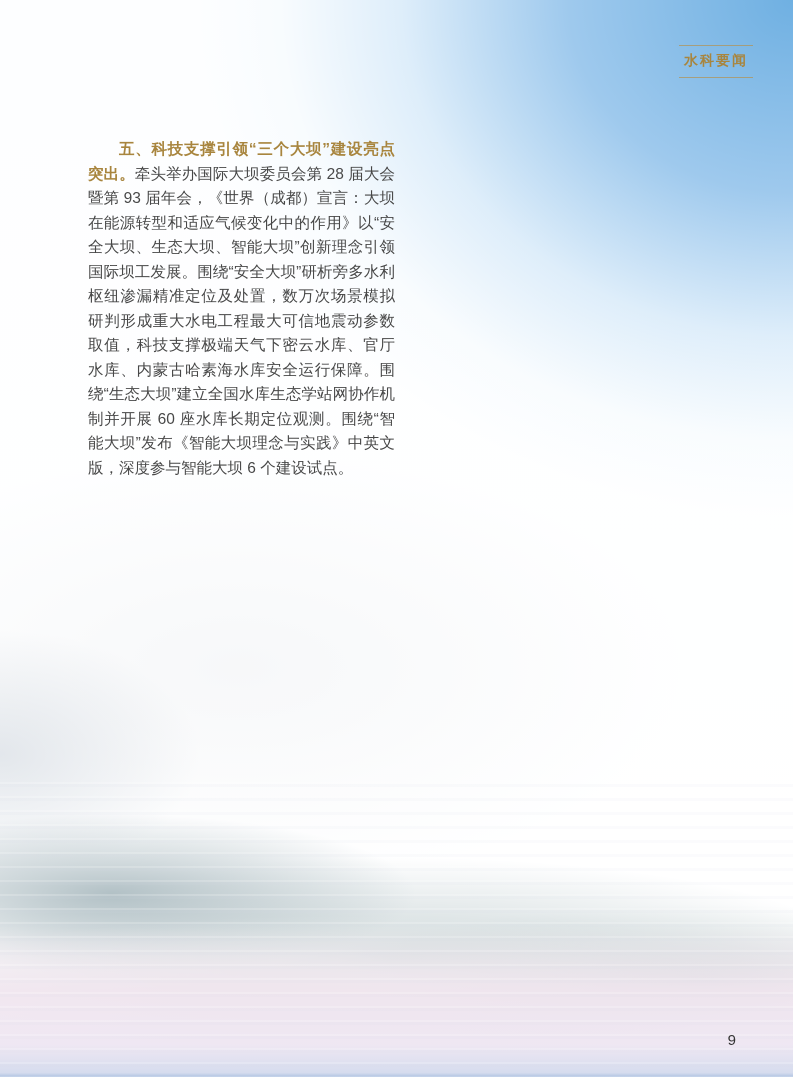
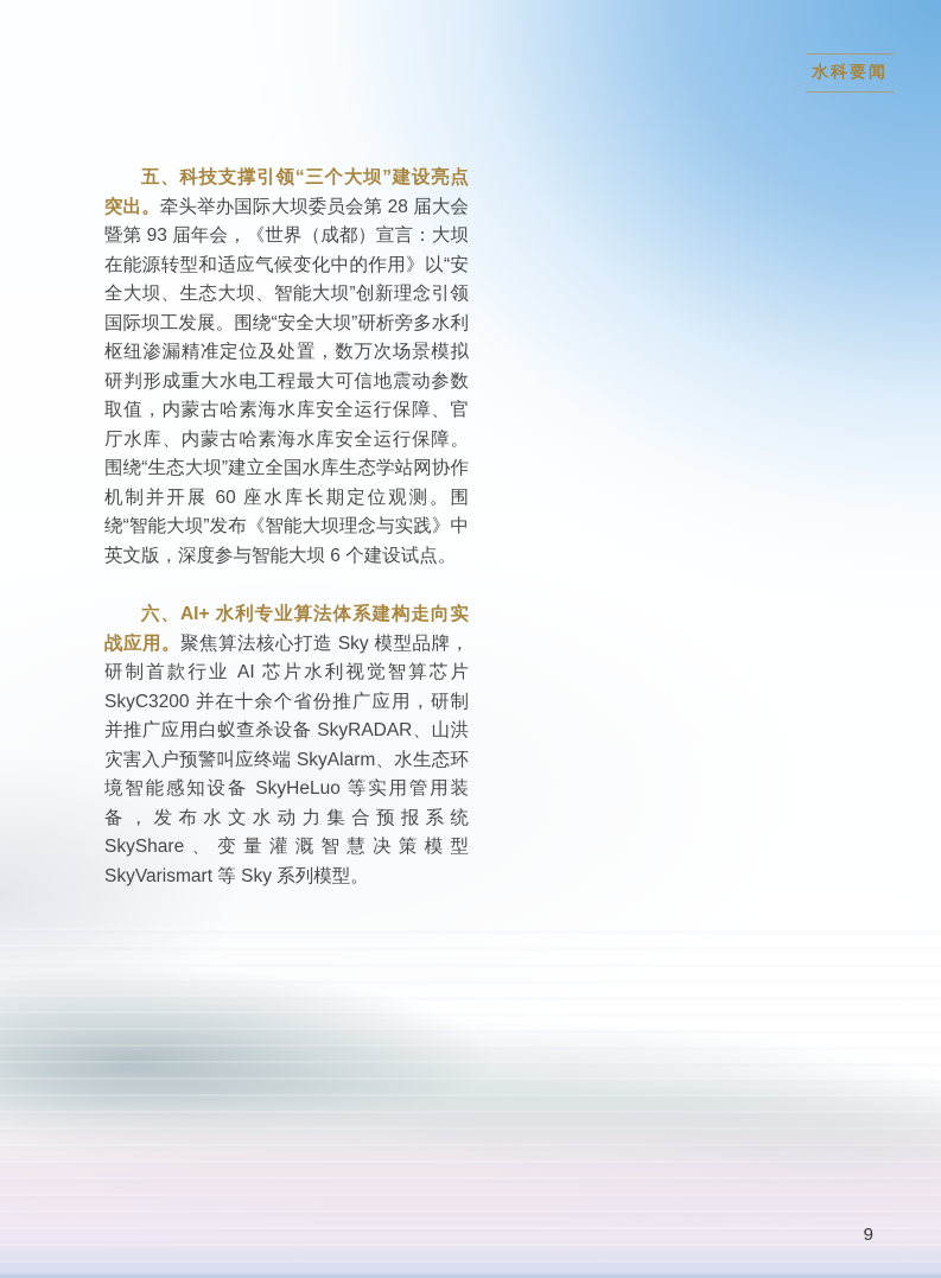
  水科要闻
- 五、科技支撑引领“三个大坝”建设亮点突出。牵头举办国际大坝委员会第 28 届大会暨第 93 届年会，《世界（成都）宣言：大坝在能源转型和适应气候变化中的作用》以“安全大坝、生态大坝、智能大坝”创新理念引领国际坝工发展。围绕“安全大坝”研析旁多水利枢纽渗漏精准定位及处置，数万次场景模拟研判形成重大水电工程最大可信地震动参数取值，科技支撑极端天气下密云水库、官厅水库、内蒙古哈素海水库安全运行保障。围绕“生态大坝”建立全国水库生态学站网协作机制并开展 60 座水库长期定位观测。围绕“智能大坝”发布《智能大坝理念与实践》中英文版，深度参与智能大坝 6 个建设试点。
+ 五、科技支撑引领“三个大坝”建设亮点突出。牵头举办国际大坝委员会第 28 届大会暨第 93 届年会，《世界（成都）宣言：大坝在能源转型和适应气候变化中的作用》以“安全大坝、生态大坝、智能大坝”创新理念引领国际坝工发展。围绕“安全大坝”研析旁多水利枢纽渗漏精准定位及处置，数万次场景模拟研判形成重大水电工程最大可信地震动参数取值，内蒙古哈素海水库安全运行保障、官厅水库、内蒙古哈素海水库安全运行保障。围绕“生态大坝”建立全国水库生态学站网协作机制并开展 60 座水库长期定位观测。围绕“智能大坝”发布《智能大坝理念与实践》中英文版，深度参与智能大坝 6 个建设试点。
+ 六、AI+ 水利专业算法体系建构走向实战应用。聚焦算法核心打造 Sky 模型品牌，研制首款行业 AI 芯片水利视觉智算芯片 SkyC3200 并在十余个省份推广应用，研制并推广应用白蚁查杀设备 SkyRADAR、山洪灾害入户预警叫应终端 SkyAlarm、水生态环境智能感知设备 SkyHeLuo 等实用管用装备，发布水文水动力集合预报系统 SkyShare、变量灌溉智慧决策模型 SkyVarismart 等 Sky 系列模型。
  9
